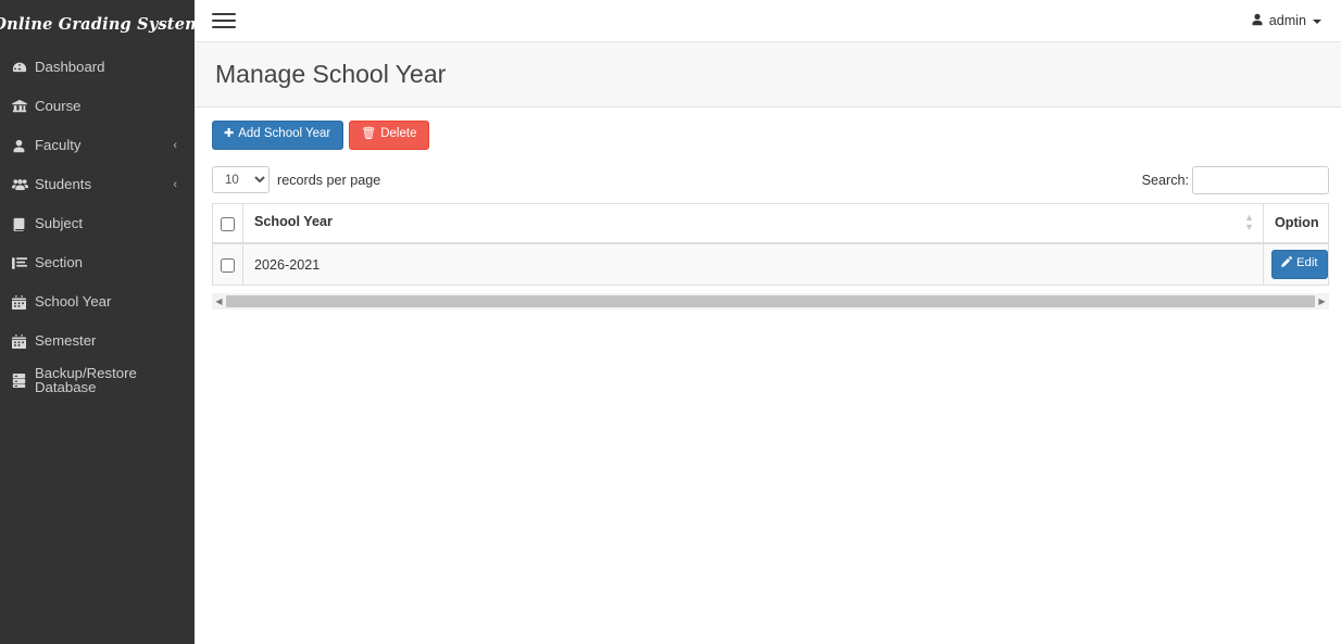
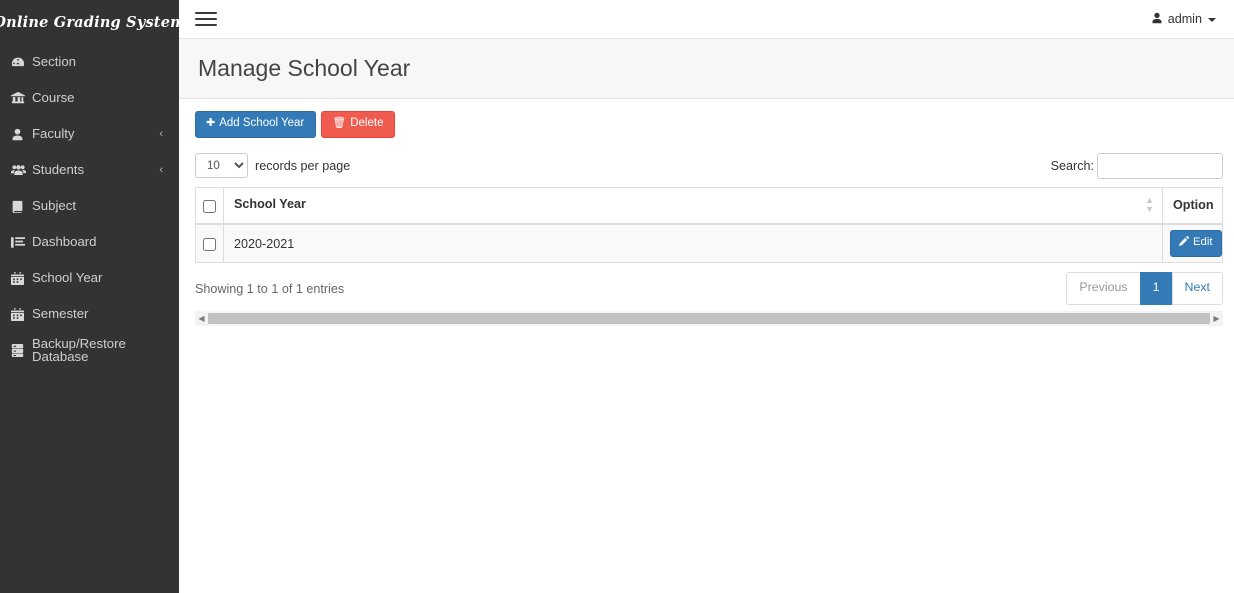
  nline Grading System
- Dashboard
+ Section
  Course
  Faculty
  ‹
  Students
  ‹
  Subject
- Section
+ Dashboard
  School Year
  Semester
  Backup/Restore Database
  admin
  Manage School Year
  ✚
  Add School Year
  🗑
  Delete
  10
  records per page
  Search:
  	School Year ▲ ▼	Option
- 	2026-2021	Edit
+ 	2020-2021	Edit
+ Showing 1 to 1 of 1 entries
+ Previous
+ 1
+ Next
  ◀
  ▶
